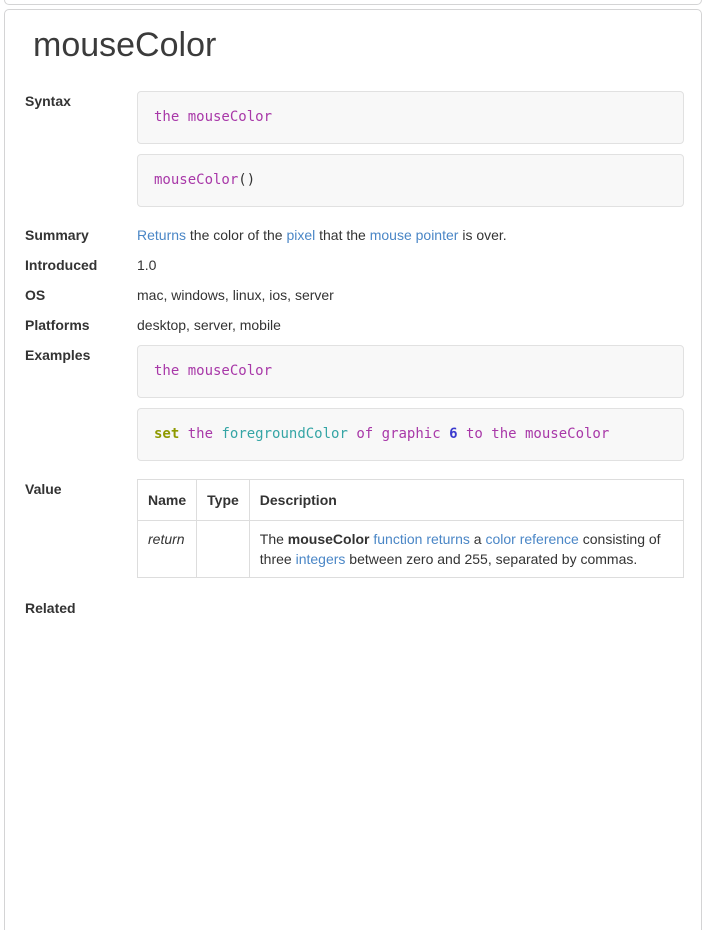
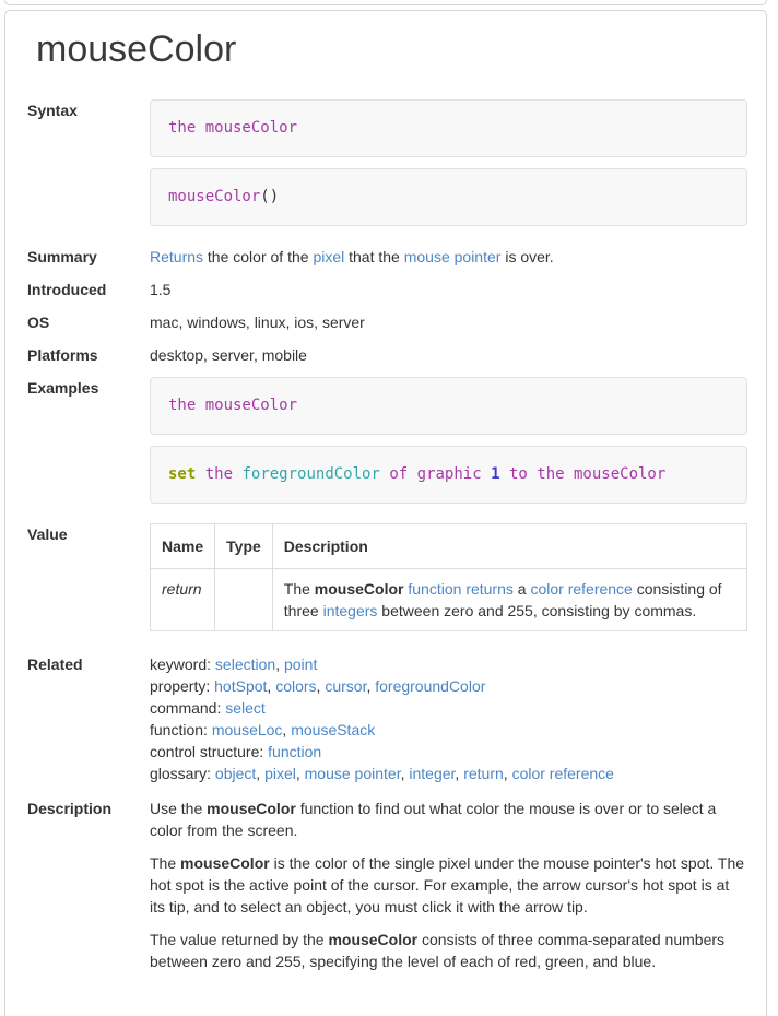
  mouseColor
  Syntax
  the mouseColor
  mouseColor()
  Summary
  Returns the color of the pixel that the mouse pointer is over.
  Introduced
- 1.0
+ 1.5
  OS
  mac, windows, linux, ios, server
  Platforms
  desktop, server, mobile
  Examples
  the mouseColor
- set the foregroundColor of graphic 6 to the mouseColor
+ set the foregroundColor of graphic 1 to the mouseColor
  Value
  Name	Type	Description
- return		The mouseColor function returns a color reference consisting of three integers between zero and 255, separated by commas.
+ return		The mouseColor function returns a color reference consisting of three integers between zero and 255, consisting by commas.
  Related
+ keyword: selection, point
+ property: hotSpot, colors, cursor, foregroundColor
+ command: select
+ function: mouseLoc, mouseStack
+ control structure: function
+ glossary: object, pixel, mouse pointer, integer, return, color reference
+ Description
+ Use the mouseColor function to find out what color the mouse is over or to select a color from the screen.
+ The mouseColor is the color of the single pixel under the mouse pointer's hot spot. The hot spot is the active point of the cursor. For example, the arrow cursor's hot spot is at its tip, and to select an object, you must click it with the arrow tip.
+ The value returned by the mouseColor consists of three comma-separated numbers between zero and 255, specifying the level of each of red, green, and blue.
